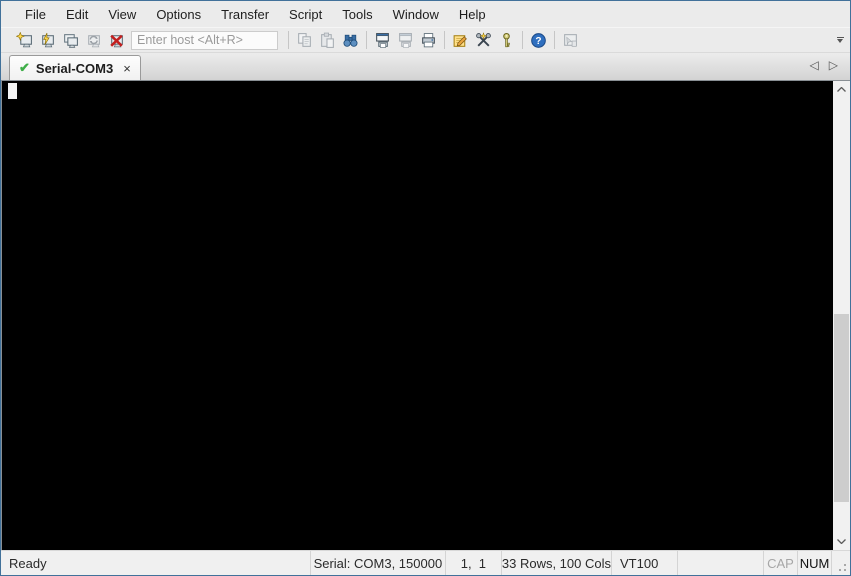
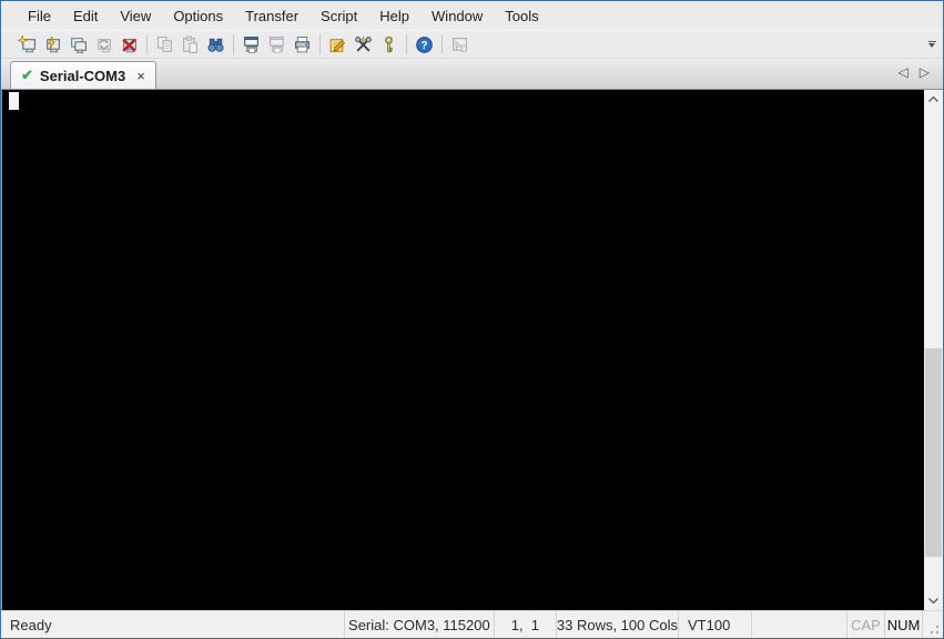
  File
  Edit
  View
  Options
  Transfer
  Script
- Tools
+ Help
  Window
- Help
+ Tools
- Enter host <Alt+R>
  ?
  ✔
  Serial-COM3
  ×
  ◁
  ▷
  Ready
- Serial: COM3, 150000
+ Serial: COM3, 115200
  1, 1
  33 Rows, 100 Cols
  VT100
  CAP
  NUM
